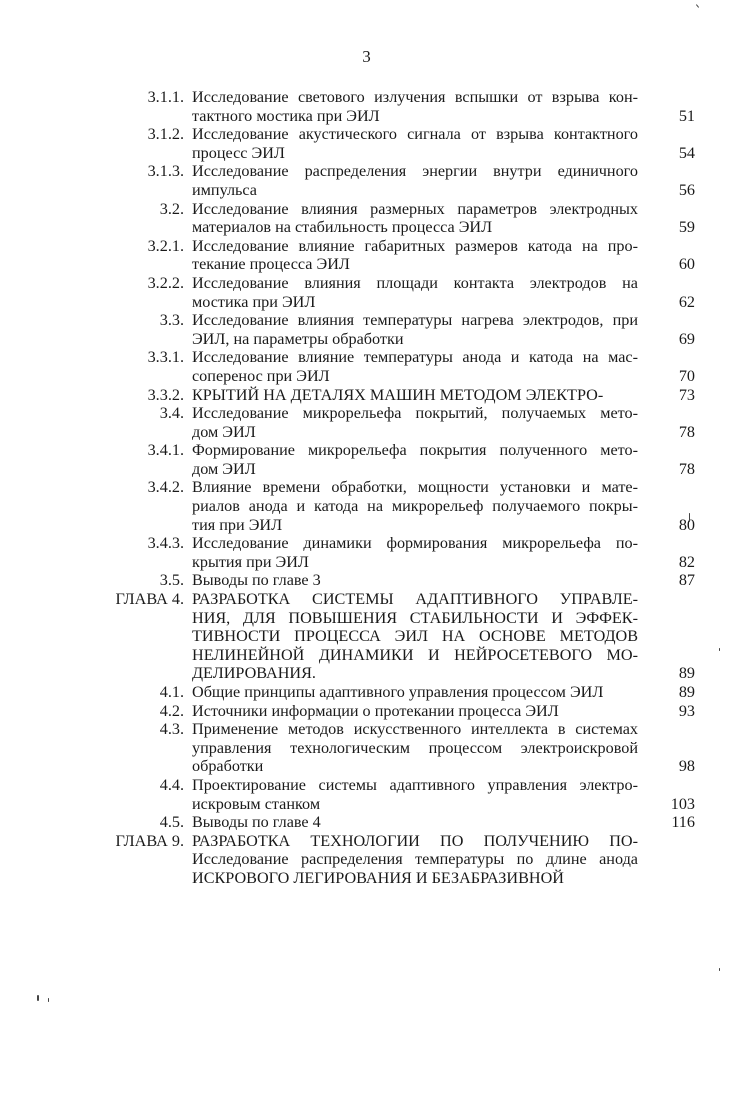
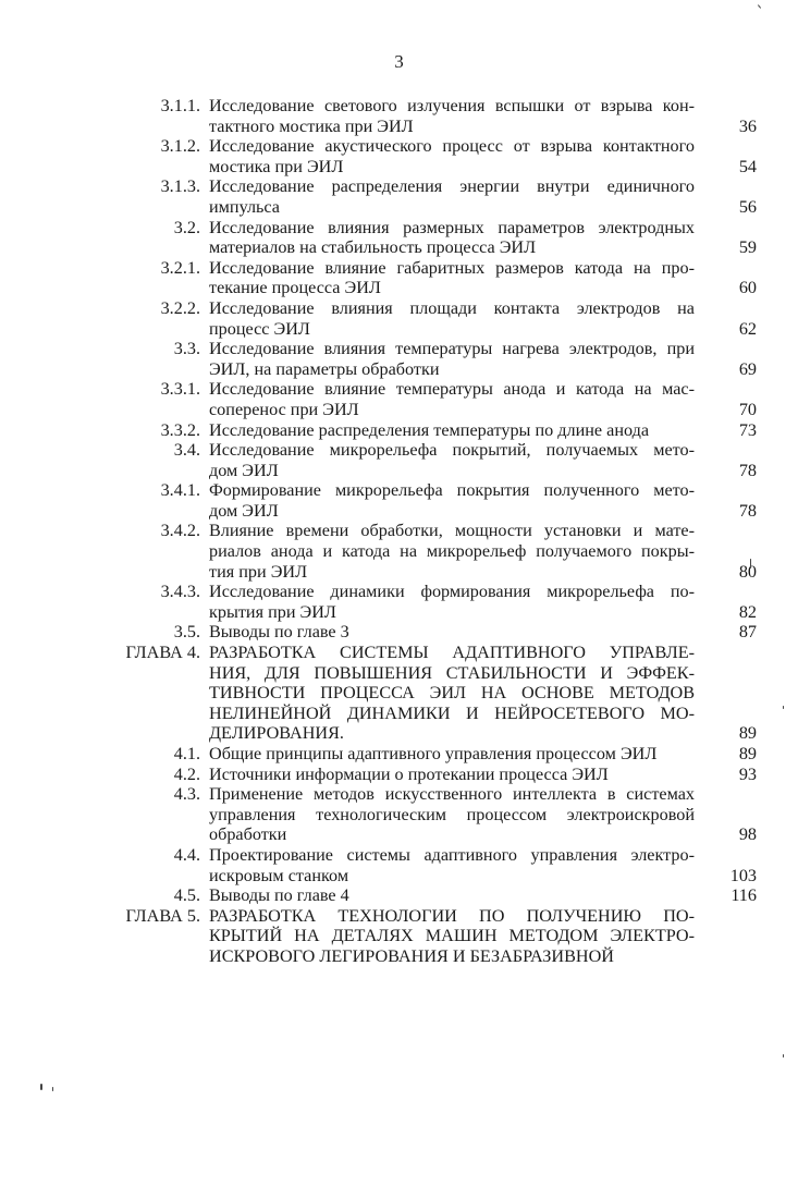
  3
  3.1.1.
  Исследование светового излучения вспышки от взрыва кон-
  тактного мостика при ЭИЛ
- 51
+ 36
  3.1.2.
- Исследование акустического сигнала от взрыва контактного
+ Исследование акустического процесс от взрыва контактного
- процесс ЭИЛ
+ мостика при ЭИЛ
  54
  3.1.3.
  Исследование распределения энергии внутри единичного
  импульса
  56
  3.2.
  Исследование влияния размерных параметров электродных
  материалов на стабильность процесса ЭИЛ
  59
  3.2.1.
  Исследование влияние габаритных размеров катода на про-
  текание процесса ЭИЛ
  60
  3.2.2.
  Исследование влияния площади контакта электродов на
- мостика при ЭИЛ
+ процесс ЭИЛ
  62
  3.3.
  Исследование влияния температуры нагрева электродов, при
  ЭИЛ, на параметры обработки
  69
  3.3.1.
  Исследование влияние температуры анода и катода на мас-
  соперенос при ЭИЛ
  70
  3.3.2.
- КРЫТИЙ НА ДЕТАЛЯХ МАШИН МЕТОДОМ ЭЛЕКТРО-
+ Исследование распределения температуры по длине анода
  73
  3.4.
  Исследование микрорельефа покрытий, получаемых мето-
  дом ЭИЛ
  78
  3.4.1.
  Формирование микрорельефа покрытия полученного мето-
  дом ЭИЛ
  78
  3.4.2.
  Влияние времени обработки, мощности установки и мате-
  риалов анода и катода на микрорельеф получаемого покры-
  тия при ЭИЛ
  80
  3.4.3.
  Исследование динамики формирования микрорельефа по-
  крытия при ЭИЛ
  82
  3.5.
  Выводы по главе 3
  87
  ГЛАВА 4.
  РАЗРАБОТКА СИСТЕМЫ АДАПТИВНОГО УПРАВЛЕ-
  НИЯ, ДЛЯ ПОВЫШЕНИЯ СТАБИЛЬНОСТИ И ЭФФЕК-
  ТИВНОСТИ ПРОЦЕССА ЭИЛ НА ОСНОВЕ МЕТОДОВ
  НЕЛИНЕЙНОЙ ДИНАМИКИ И НЕЙРОСЕТЕВОГО МО-
  ДЕЛИРОВАНИЯ.
  89
  4.1.
  Общие принципы адаптивного управления процессом ЭИЛ
  89
  4.2.
  Источники информации о протекании процесса ЭИЛ
  93
  4.3.
  Применение методов искусственного интеллекта в системах
  управления технологическим процессом электроискровой
  обработки
  98
  4.4.
  Проектирование системы адаптивного управления электро-
  искровым станком
  103
  4.5.
  Выводы по главе 4
  116
- ГЛАВА 9.
+ ГЛАВА 5.
  РАЗРАБОТКА ТЕХНОЛОГИИ ПО ПОЛУЧЕНИЮ ПО-
- Исследование распределения температуры по длине анода
+ КРЫТИЙ НА ДЕТАЛЯХ МАШИН МЕТОДОМ ЭЛЕКТРО-
  ИСКРОВОГО ЛЕГИРОВАНИЯ И БЕЗАБРАЗИВНОЙ
